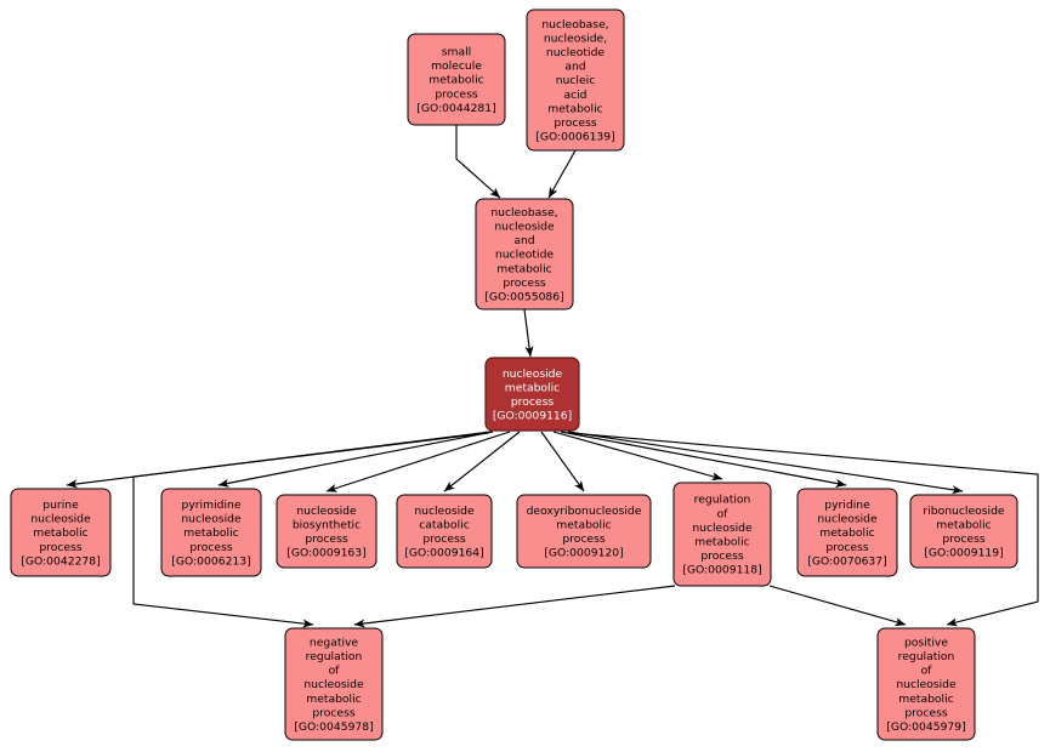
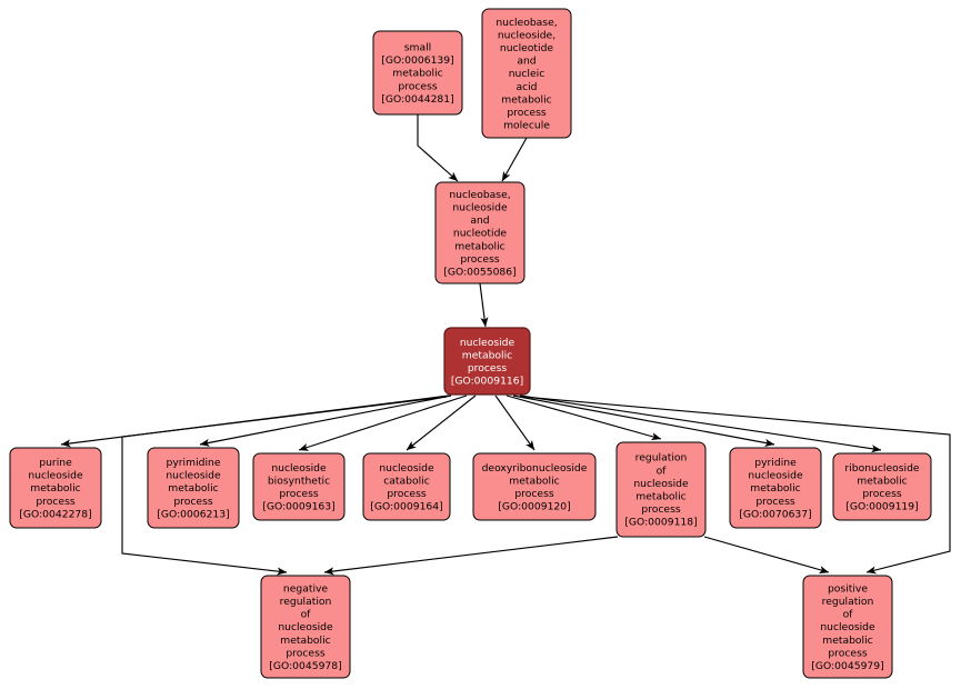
  small
- molecule
+ [GO:0006139]
  metabolic
  process
  [GO:0044281]
  nucleobase,
  nucleoside,
  nucleotide
  and
  nucleic
  acid
  metabolic
  process
- [GO:0006139]
+ molecule
  nucleobase,
  nucleoside
  and
  nucleotide
  metabolic
  process
  [GO:0055086]
  nucleoside
  metabolic
  process
  [GO:0009116]
  purine
  nucleoside
  metabolic
  process
  [GO:0042278]
  pyrimidine
  nucleoside
  metabolic
  process
  [GO:0006213]
  nucleoside
  biosynthetic
  process
  [GO:0009163]
  nucleoside
  catabolic
  process
  [GO:0009164]
  deoxyribonucleoside
  metabolic
  process
  [GO:0009120]
  regulation
  of
  nucleoside
  metabolic
  process
  [GO:0009118]
  pyridine
  nucleoside
  metabolic
  process
  [GO:0070637]
  ribonucleoside
  metabolic
  process
  [GO:0009119]
  negative
  regulation
  of
  nucleoside
  metabolic
  process
  [GO:0045978]
  positive
  regulation
  of
  nucleoside
  metabolic
  process
  [GO:0045979]
